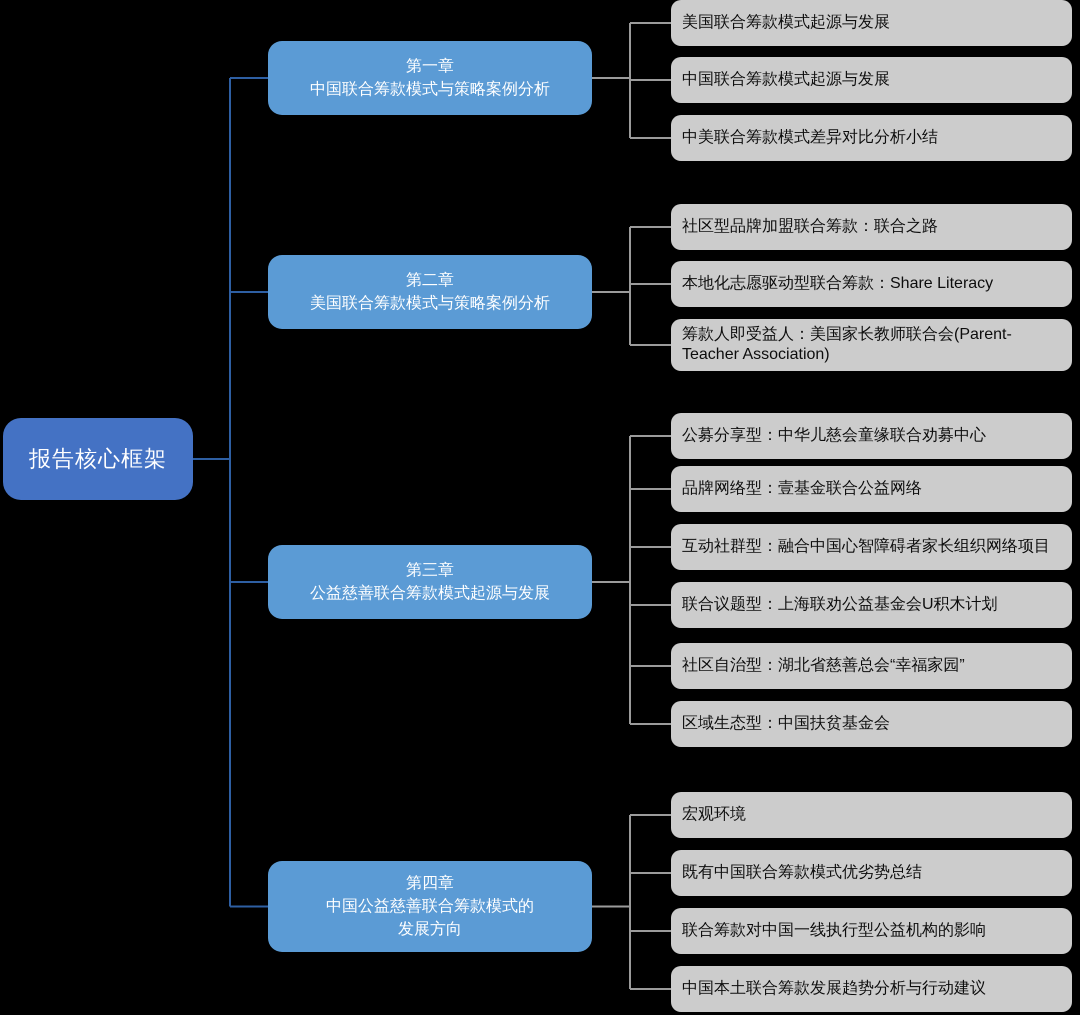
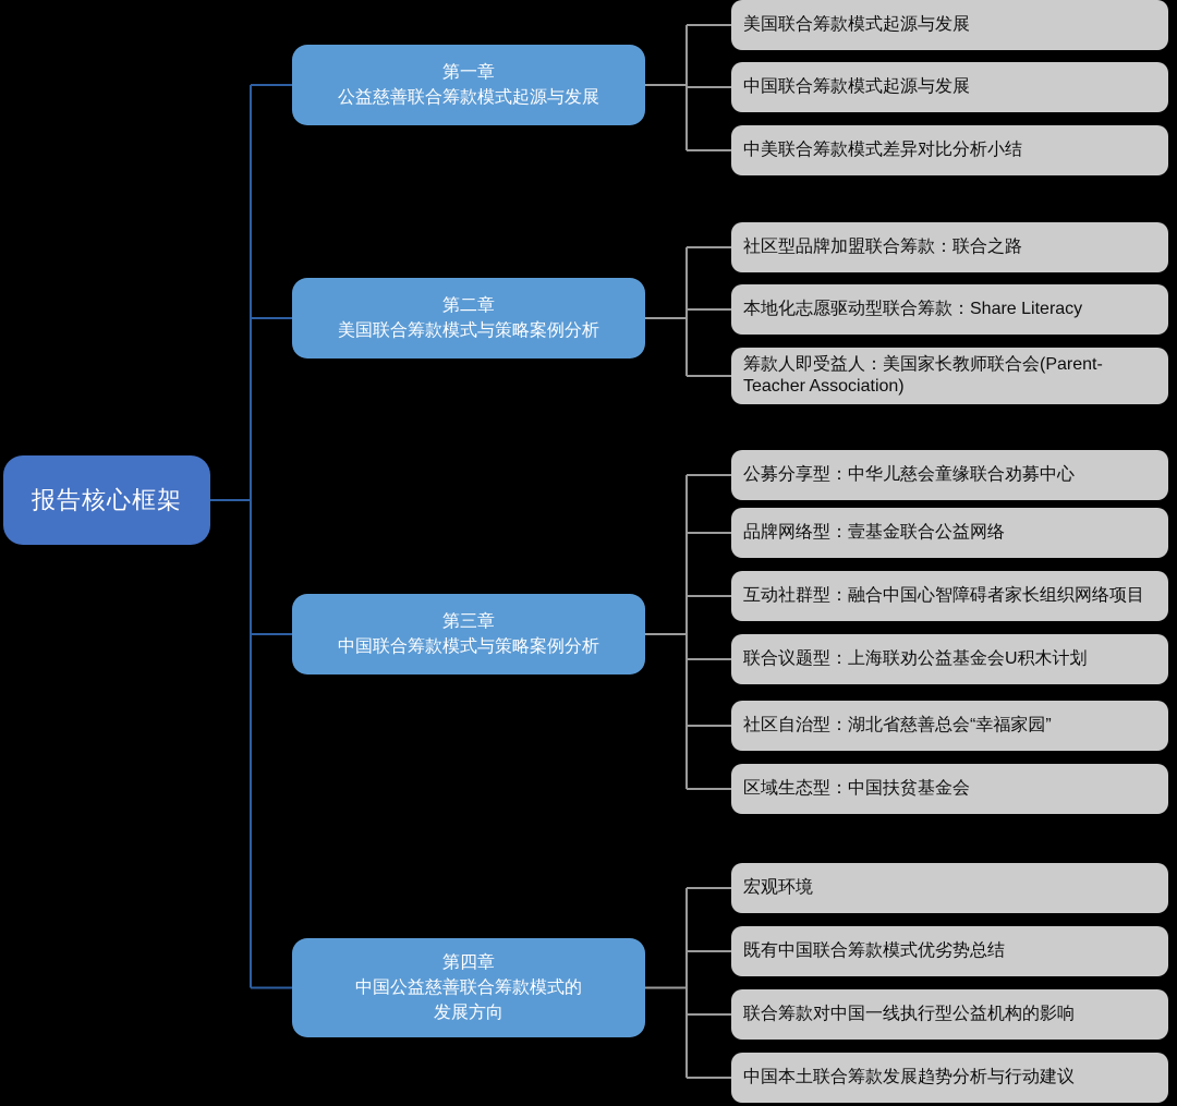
  报告核心框架
  第一章
- 中国联合筹款模式与策略案例分析
+ 公益慈善联合筹款模式起源与发展
  美国联合筹款模式起源与发展
  中国联合筹款模式起源与发展
  中美联合筹款模式差异对比分析小结
  第二章
  美国联合筹款模式与策略案例分析
  社区型品牌加盟联合筹款：联合之路
  本地化志愿驱动型联合筹款：Share Literacy
  筹款人即受益人：美国家长教师联合会(Parent-Teacher Association)
  第三章
- 公益慈善联合筹款模式起源与发展
+ 中国联合筹款模式与策略案例分析
  公募分享型：中华儿慈会童缘联合劝募中心
  品牌网络型：壹基金联合公益网络
  互动社群型：融合中国心智障碍者家长组织网络项目
  联合议题型：上海联劝公益基金会U积木计划
  社区自治型：湖北省慈善总会“幸福家园”
  区域生态型：中国扶贫基金会
  第四章
  中国公益慈善联合筹款模式的
  发展方向
  宏观环境
  既有中国联合筹款模式优劣势总结
  联合筹款对中国一线执行型公益机构的影响
  中国本土联合筹款发展趋势分析与行动建议
